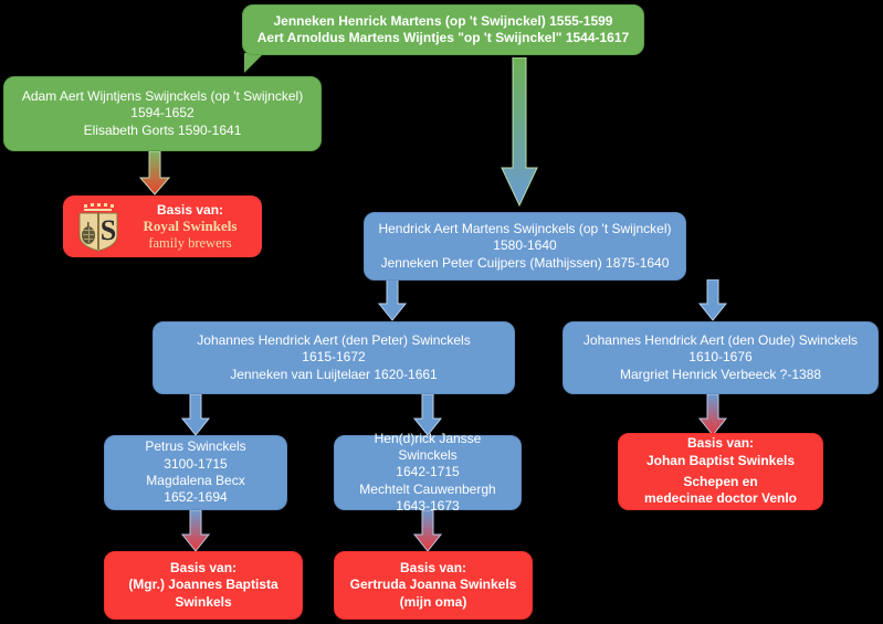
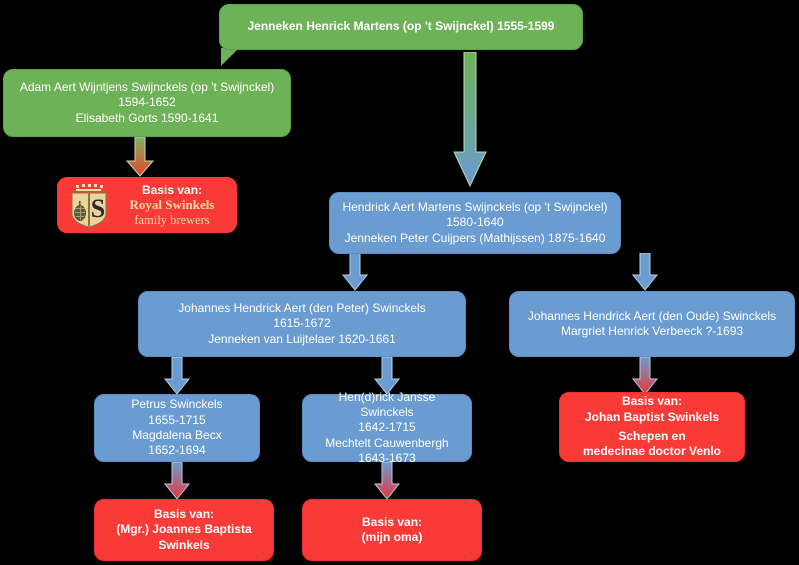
  Jenneken Henrick Martens (op 't Swijnckel) 1555-1599
- Aert Arnoldus Martens Wijntjes "op 't Swijnckel" 1544-1617
  Adam Aert Wijntjens Swijnckels (op 't Swijnckel)
  1594-1652
  Elisabeth Gorts 1590-1641
  S
  Basis van:
  Royal Swinkels
  family brewers
  Hendrick Aert Martens Swijnckels (op 't Swijnckel)
  1580-1640
  Jenneken Peter Cuijpers (Mathijssen) 1875-1640
  Johannes Hendrick Aert (den Peter) Swinckels
  1615-1672
  Jenneken van Luijtelaer 1620-1661
  Johannes Hendrick Aert (den Oude) Swinckels
- 1610-1676
- Margriet Henrick Verbeeck ?-1388
+ Margriet Henrick Verbeeck ?-1693
  Petrus Swinckels
- 3100-1715
+ 1655-1715
  Magdalena Becx
  1652-1694
  Hen(d)rick Jansse Swinckels
  1642-1715
  Mechtelt Cauwenbergh
  1643-1673
  Basis van:
  Johan Baptist Swinkels
  Schepen en
  medecinae doctor Venlo
  Basis van:
  (Mgr.) Joannes Baptista
  Swinkels
  Basis van:
- Gertruda Joanna Swinkels
  (mijn oma)
